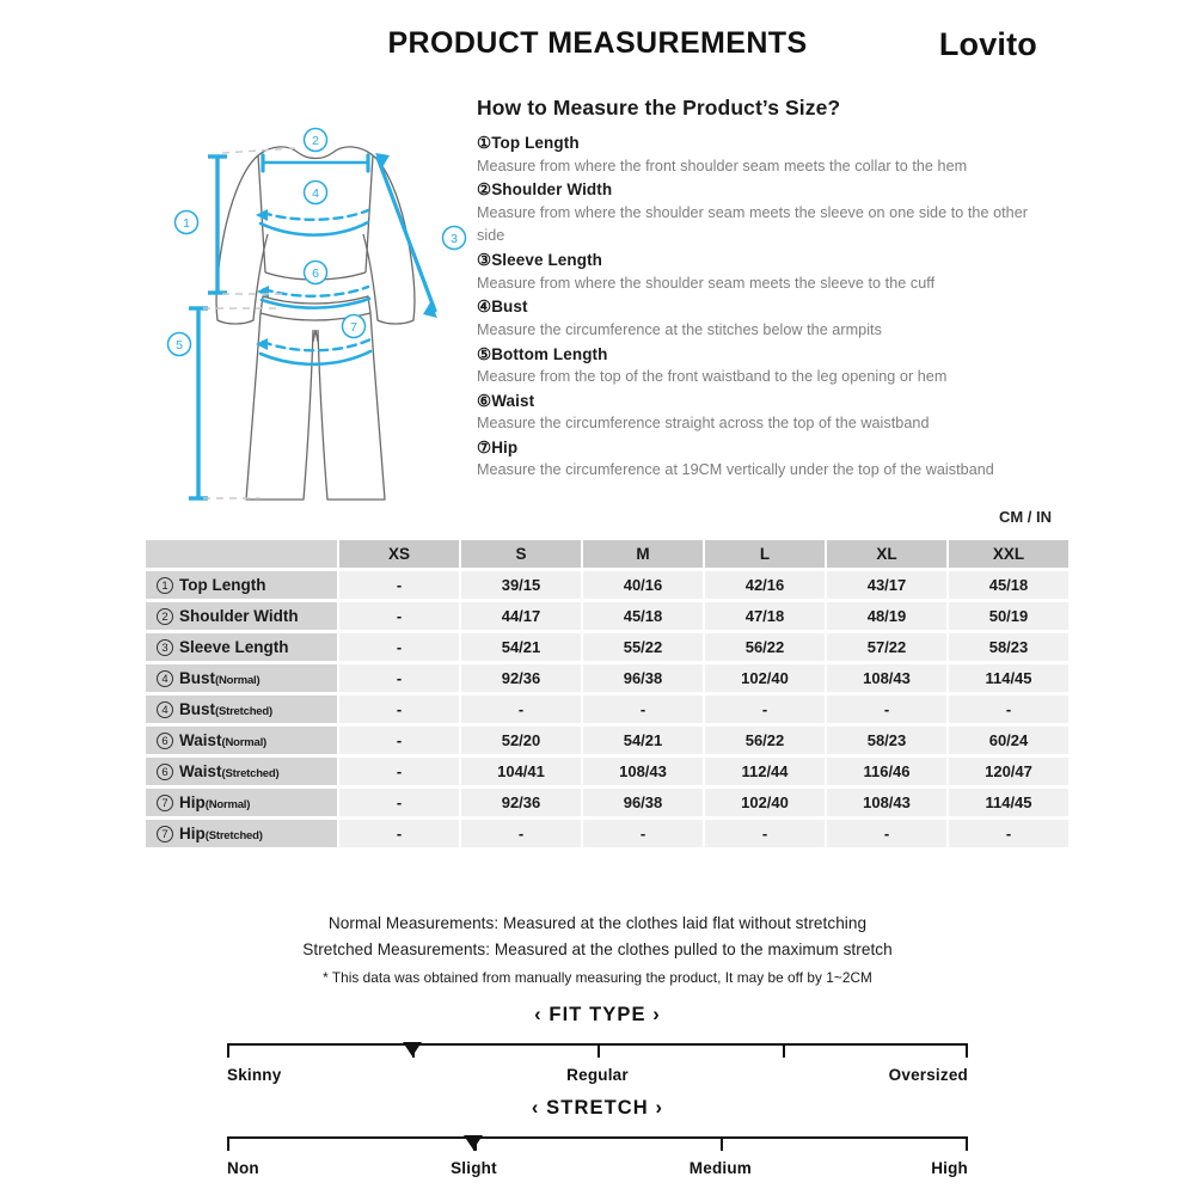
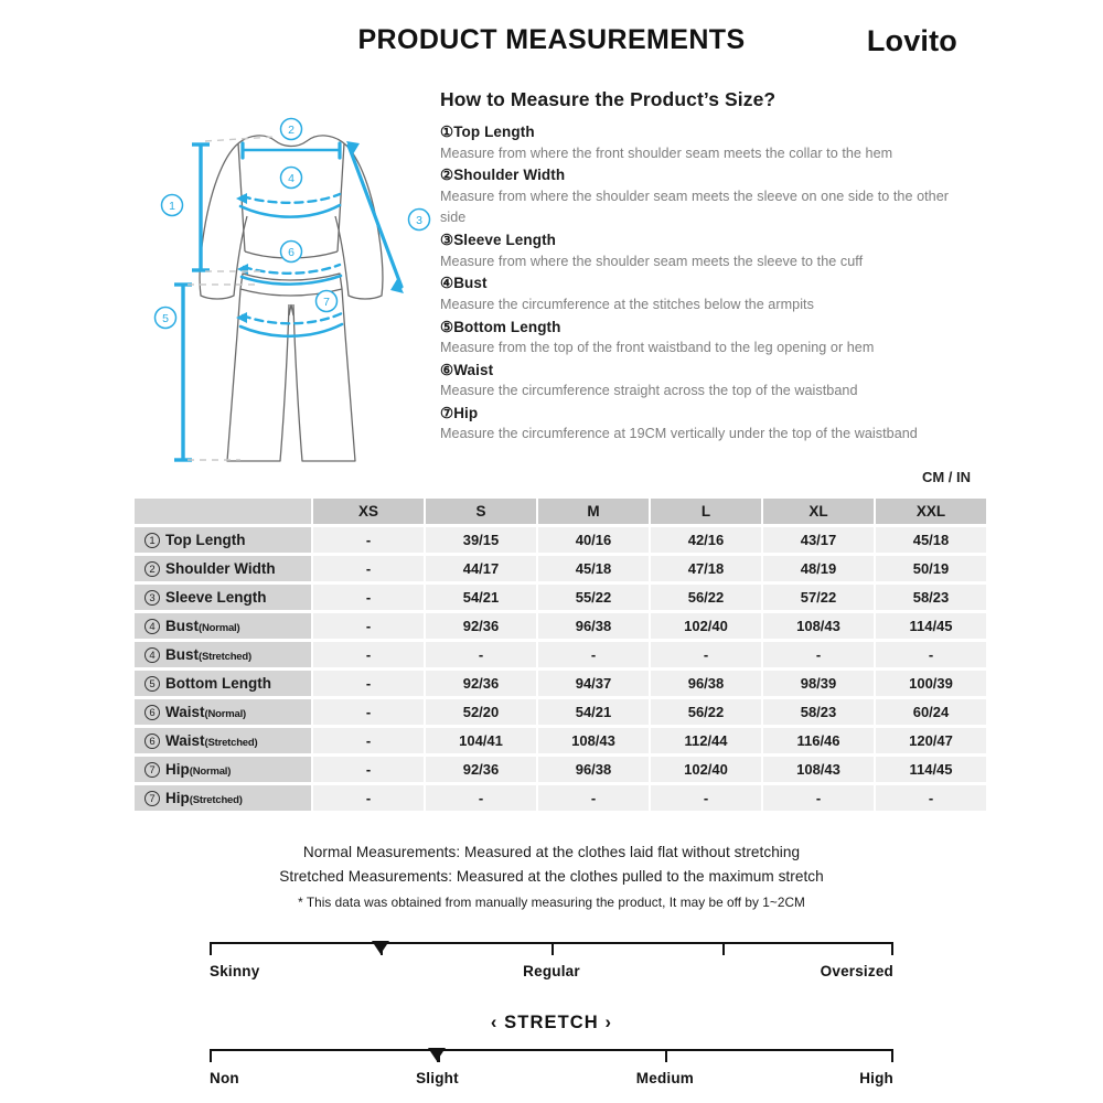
  PRODUCT MEASUREMENTS
  Lovito
  1
  2
  3
  4
  5
  6
  7
  How to Measure the Product’s Size?
  ①Top Length
  Measure from where the front shoulder seam meets the collar to the hem
  ②Shoulder Width
  Measure from where the shoulder seam meets the sleeve on one side to the other side
  ③Sleeve Length
  Measure from where the shoulder seam meets the sleeve to the cuff
  ④Bust
  Measure the circumference at the stitches below the armpits
  ⑤Bottom Length
  Measure from the top of the front waistband to the leg opening or hem
  ⑥Waist
  Measure the circumference straight across the top of the waistband
  ⑦Hip
  Measure the circumference at 19CM vertically under the top of the waistband
  CM / IN
  	XS	S	M	L	XL	XXL
  1 Top Length	-	39/15	40/16	42/16	43/17	45/18
  2 Shoulder Width	-	44/17	45/18	47/18	48/19	50/19
  3 Sleeve Length	-	54/21	55/22	56/22	57/22	58/23
  4 Bust(Normal)	-	92/36	96/38	102/40	108/43	114/45
  4 Bust(Stretched)	-	-	-	-	-	-
+ 5 Bottom Length	-	92/36	94/37	96/38	98/39	100/39
  6 Waist(Normal)	-	52/20	54/21	56/22	58/23	60/24
  6 Waist(Stretched)	-	104/41	108/43	112/44	116/46	120/47
  7 Hip(Normal)	-	92/36	96/38	102/40	108/43	114/45
  7 Hip(Stretched)	-	-	-	-	-	-
  Normal Measurements: Measured at the clothes laid flat without stretching
  Stretched Measurements: Measured at the clothes pulled to the maximum stretch
  * This data was obtained from manually measuring the product, It may be off by 1~2CM
- ‹ FIT TYPE ›
  Skinny
  Regular
  Oversized
  ‹ STRETCH ›
  Non
  Slight
  Medium
  High
